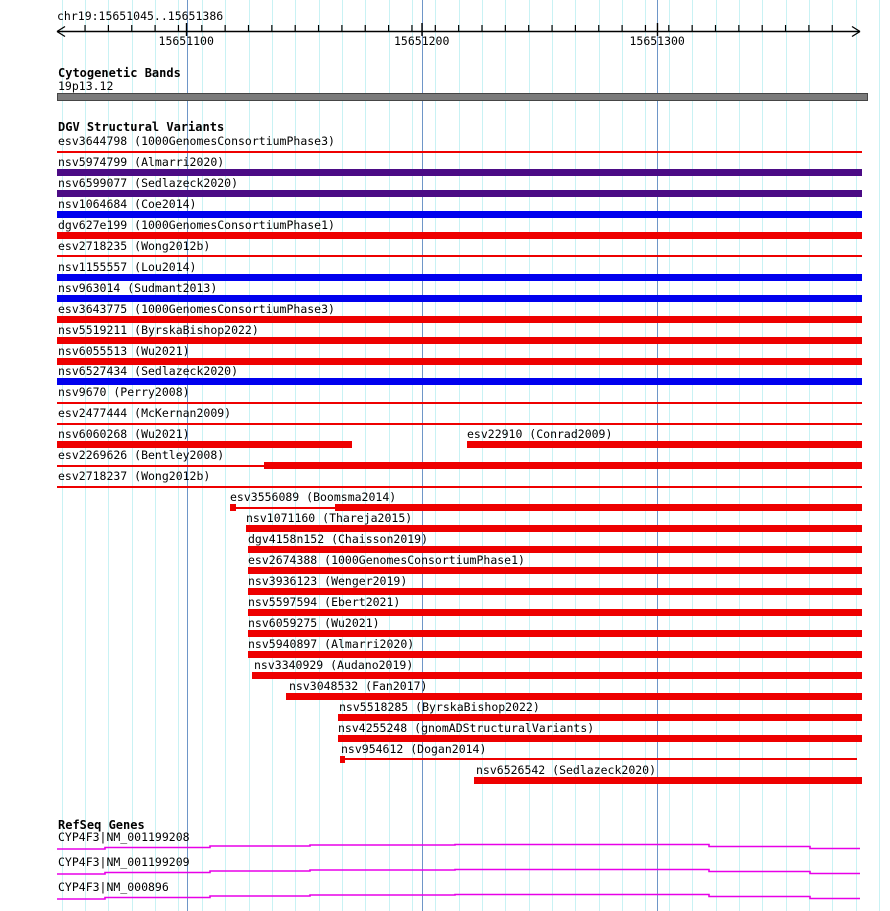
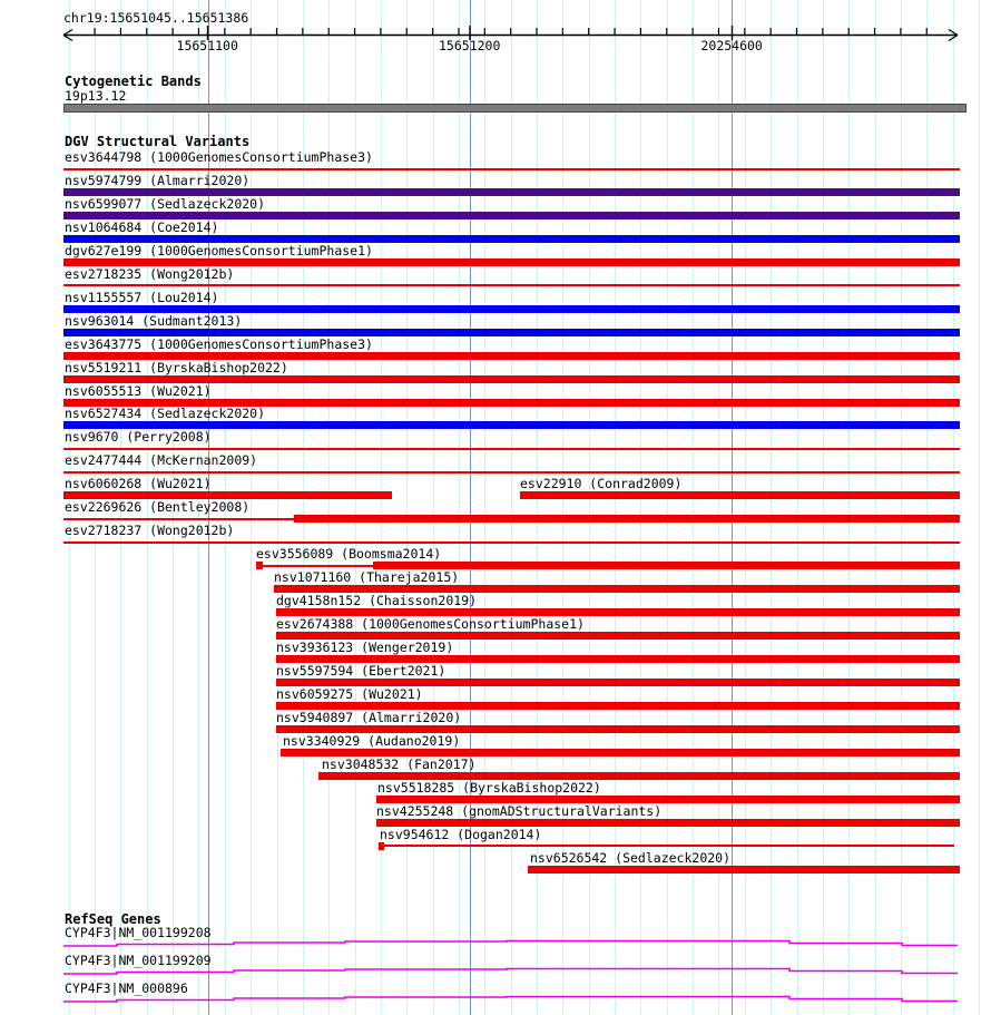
  chr19:15651045..15651386
  15651100
  15651200
- 15651300
+ 20254600
  Cytogenetic Bands
  19p13.12
  DGV Structural Variants
  esv3644798 (1000GenomesConsortiumPhase3)
  nsv5974799 (Almarri2020)
  nsv6599077 (Sedlazeck2020)
  nsv1064684 (Coe2014)
  dgv627e199 (1000GenomesConsortiumPhase1)
  esv2718235 (Wong2012b)
  nsv1155557 (Lou2014)
  nsv963014 (Sudmant2013)
  esv3643775 (1000GenomesConsortiumPhase3)
  nsv5519211 (ByrskaBishop2022)
  nsv6055513 (Wu2021)
  nsv6527434 (Sedlazeck2020)
  nsv9670 (Perry2008)
  esv2477444 (McKernan2009)
  nsv6060268 (Wu2021)
  esv22910 (Conrad2009)
  esv2269626 (Bentley2008)
  esv2718237 (Wong2012b)
  esv3556089 (Boomsma2014)
  nsv1071160 (Thareja2015)
  dgv4158n152 (Chaisson2019)
  esv2674388 (1000GenomesConsortiumPhase1)
  nsv3936123 (Wenger2019)
  nsv5597594 (Ebert2021)
  nsv6059275 (Wu2021)
  nsv5940897 (Almarri2020)
  nsv3340929 (Audano2019)
  nsv3048532 (Fan2017)
  nsv5518285 (ByrskaBishop2022)
  nsv4255248 (gnomADStructuralVariants)
  nsv954612 (Dogan2014)
  nsv6526542 (Sedlazeck2020)
  RefSeq Genes
  CYP4F3|NM_001199208
  CYP4F3|NM_001199209
  CYP4F3|NM_000896
